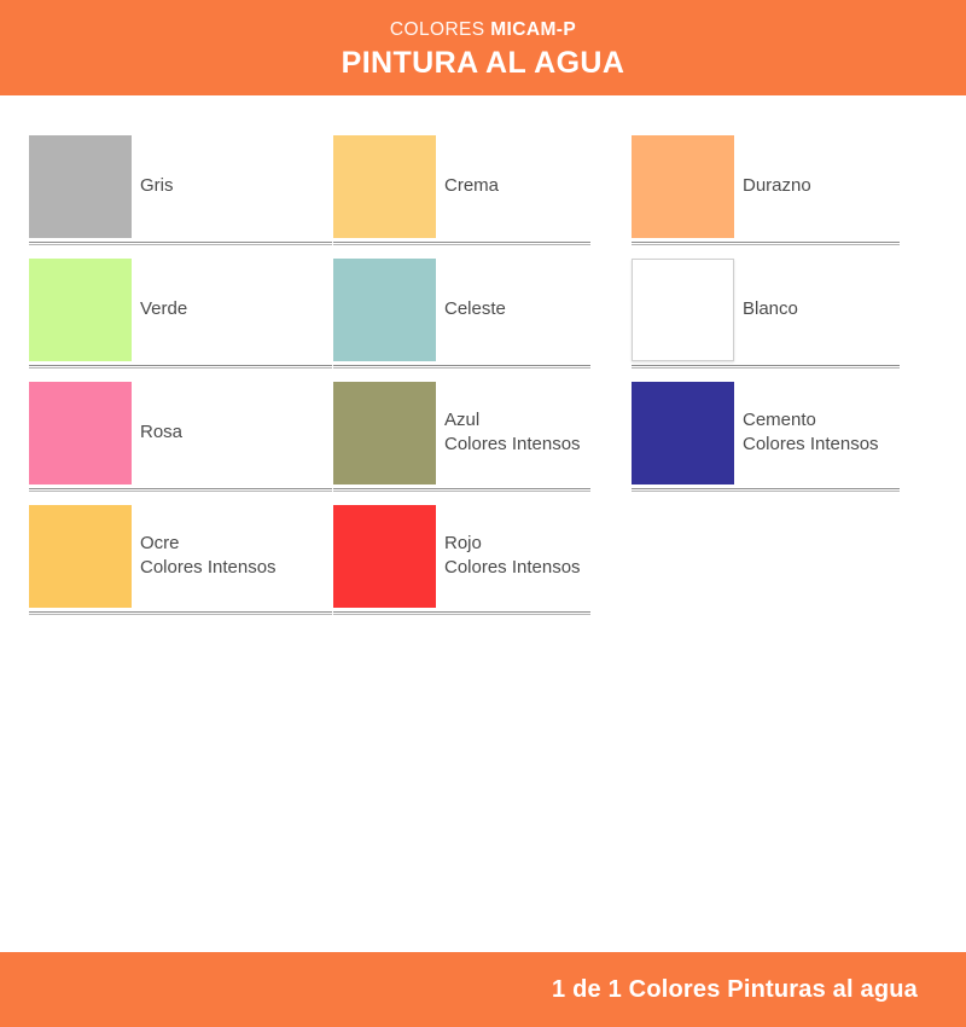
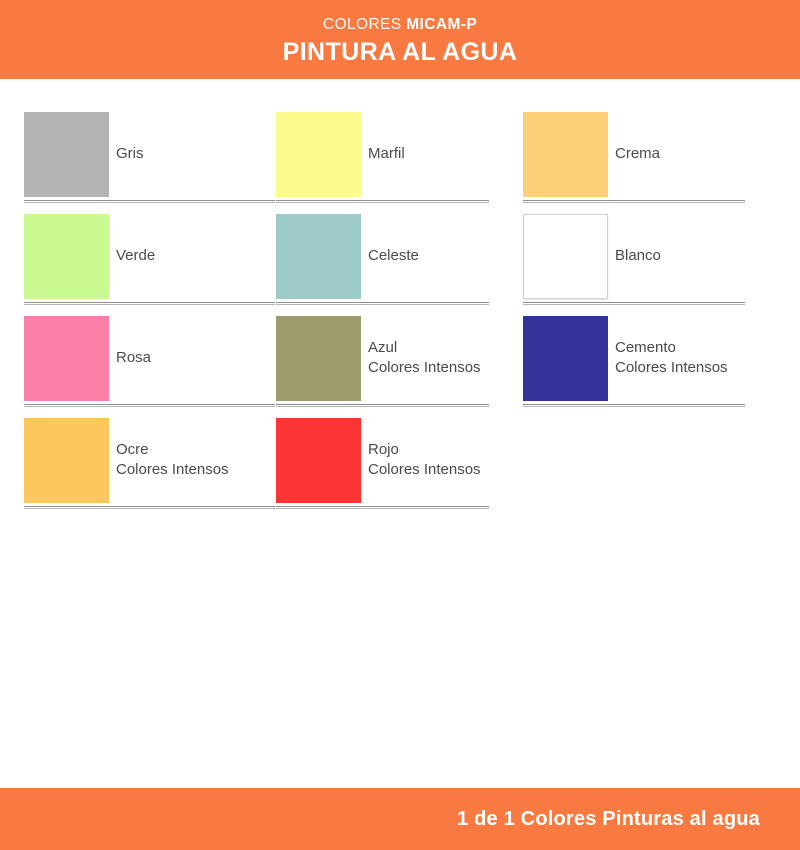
  COLORES MICAM-P
  PINTURA AL AGUA
  Gris
+ Marfil
  Crema
- Durazno
  Verde
  Celeste
  Blanco
  Rosa
  Azul
  Colores Intensos
  Cemento
  Colores Intensos
  Ocre
  Colores Intensos
  Rojo
  Colores Intensos
  1 de 1 Colores Pinturas al agua
